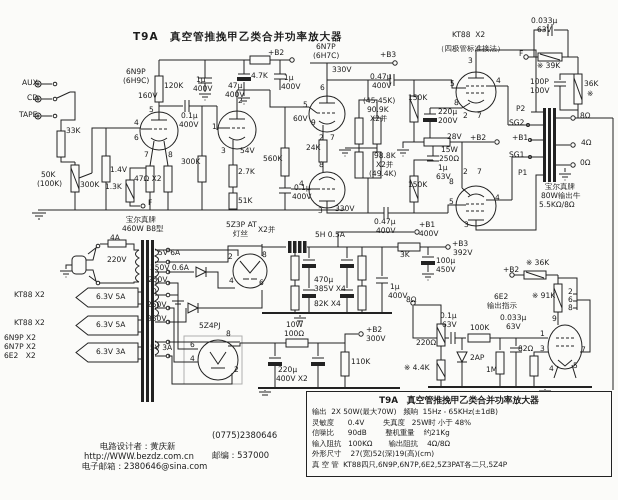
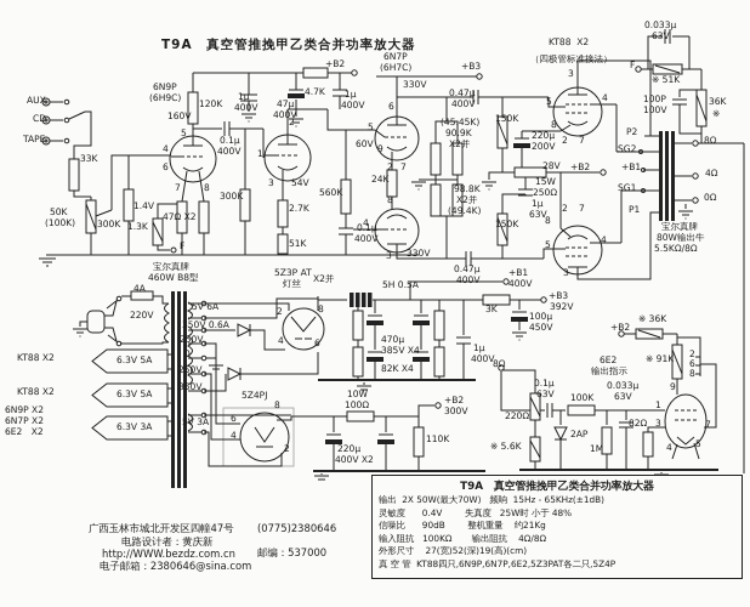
  T9A 真空管推挽甲乙类合并功率放大器
  AUX
  CD
  TAPE
  33K
  50K
  (100K)
  300K
  1.4V
  1.3K
  47Ω X2
  F
  宝尔真牌
  460W B8型
  6N9P
  (6H9C)
  120K
  1μ
  400V
  160V
  0.1μ
  400V
  4.7K
  47μ
  400V
  1μ
  400V
  +B2
  4
  5
  6
  7
  8
  1
  2
  3
  54V
  300K
  2.7K
  51K
  560K
  0.1μ
  400V
  6N7P
  (6H7C)
  330V
  +B3
  0.47μ
  400V
  60V
  24K
  6
  5
  9
  2
  7
  8
  4
  3
  330V
  (45.45K)
  90.9K
  X2并
  150K
  220μ
  200V
  28V
  15W
  250Ω
  1μ
  63V
  98.8K
  X2并
  (49.4K)
  150K
  0.47μ
  400V
  +B2
  KT88 X2
  （四极管标准接法）
  3
  5
  4
  8
  2
  7
  2
  7
  8
  5
  4
  3
  0.033μ
  63V
  F
- ※ 39K
+ ※ 51K
  100P
  100V
  36K
  ※
  P2
  SG2
  +B1
  SG1
  P1
  8Ω
  4Ω
  0Ω
  宝尔真牌
  80W输出牛
  5.5KΩ/8Ω
  4A
  220V
  5V 6A
  350V 0.6A
  250V
  0
  250V
  350V
  5V 3A
  KT88 X2
  KT88 X2
  6N9P X2
  6N7P X2
  6E2 X2
  6.3V 5A
  6.3V 5A
  6.3V 3A
  5Z3P AT
  灯丝
  X2并
  5H 0.5A
  2
  8
  4
  6
  5Z4PJ
  6
  4
  8
  2
  470μ
  385V X4
  82K X4
  3K
  +B1
  400V
  +B3
  392V
  100μ
  450V
  10W
  100Ω
  +B2
  300V
  110K
  220μ
  400V X2
  1μ
  400V
  8Ω
  220Ω
- ※ 4.4K
+ ※ 5.6K
  0.1μ
  63V
  100K
  0.033μ
  63V
  2AP
  1M
  6E2
  输出指示
  +B2
  ※ 36K
  ※ 91K
  82Ω
  2
  6
  8
  9
  1
  3
  7
  4
  5
  T9A 真空管推挽甲乙类合并功率放大器
  输出 2X 50W(最大70W) 频响 15Hz - 65KHz(±1dB)
  灵敏度 0.4V 失真度 25W时 小于 48%
  信噪比 90dB 整机重量 约21Kg
  输入阻抗 100KΩ 输出阻抗 4Ω/8Ω
  外形尺寸 27(宽)52(深)19(高)(cm)
  真 空 管 KT88四只,6N9P,6N7P,6E2,5Z3PAT各二只,5Z4P
+ 广西玉林市城北开发区四幢47号
  (0775)2380646
  电路设计者：黄庆新
  http://WWW.bezdz.com.cn
  邮编：537000
  电子邮箱：2380646@sina.com
